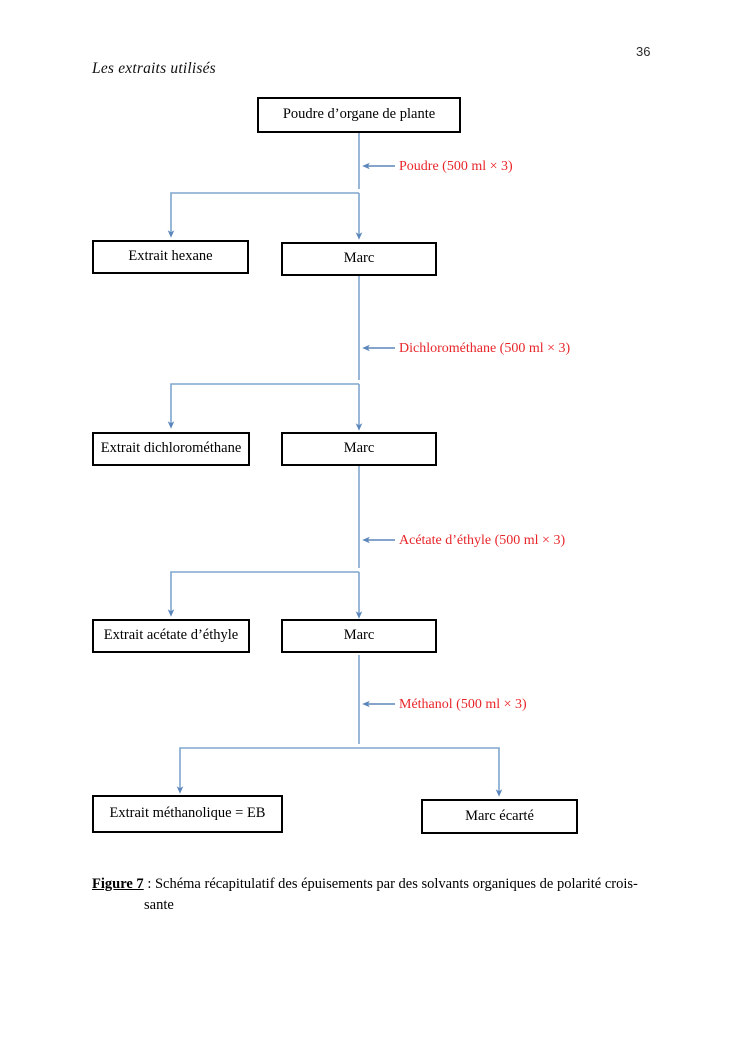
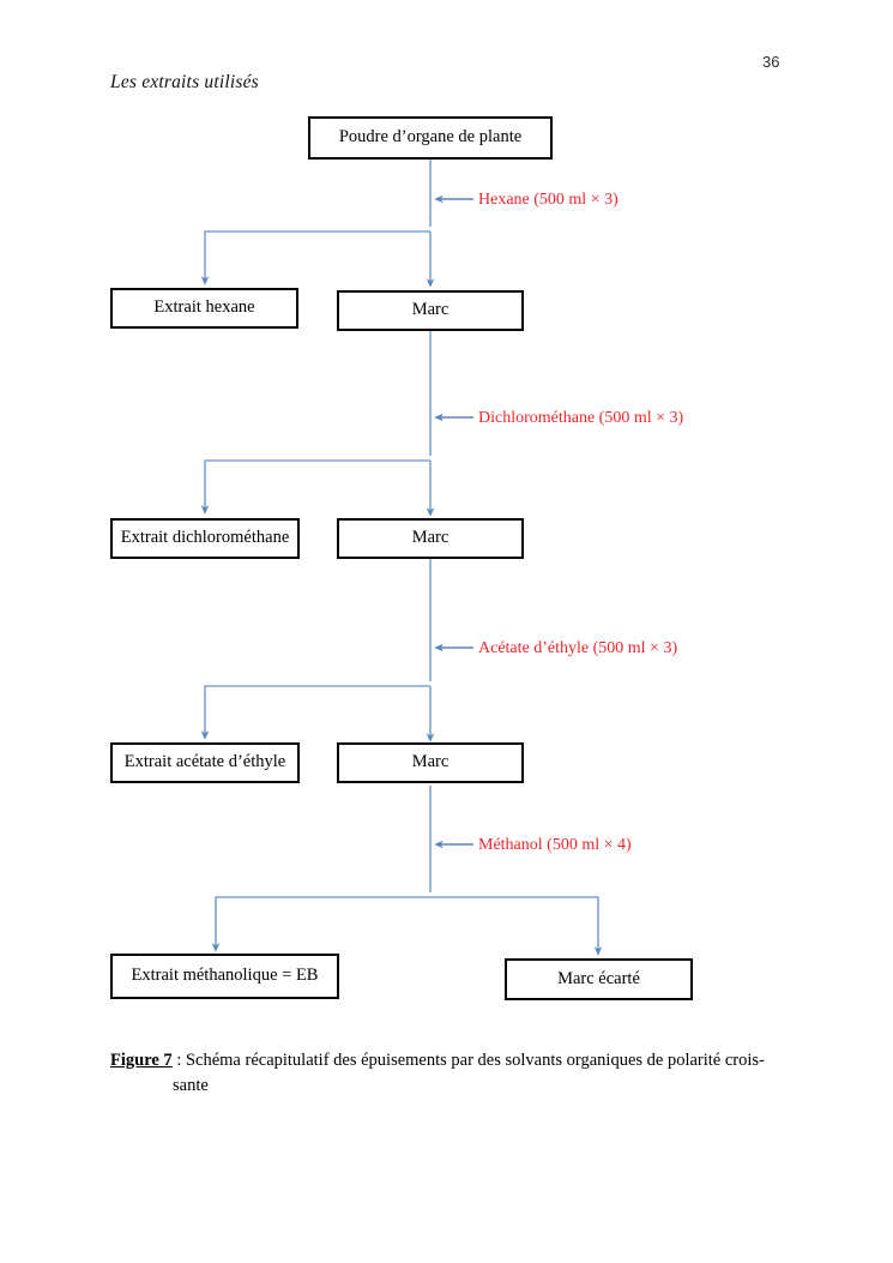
  36
  Les extraits utilisés
  Poudre d’organe de plante
  Extrait hexane
  Marc
  Extrait dichlorométhane
  Marc
  Extrait acétate d’éthyle
  Marc
  Extrait méthanolique = EB
  Marc écarté
- Poudre (500 ml × 3)
+ Hexane (500 ml × 3)
  Dichlorométhane (500 ml × 3)
  Acétate d’éthyle (500 ml × 3)
- Méthanol (500 ml × 3)
+ Méthanol (500 ml × 4)
  Figure 7 : Schéma récapitulatif des épuisements par des solvants organiques de polarité crois-
  sante
